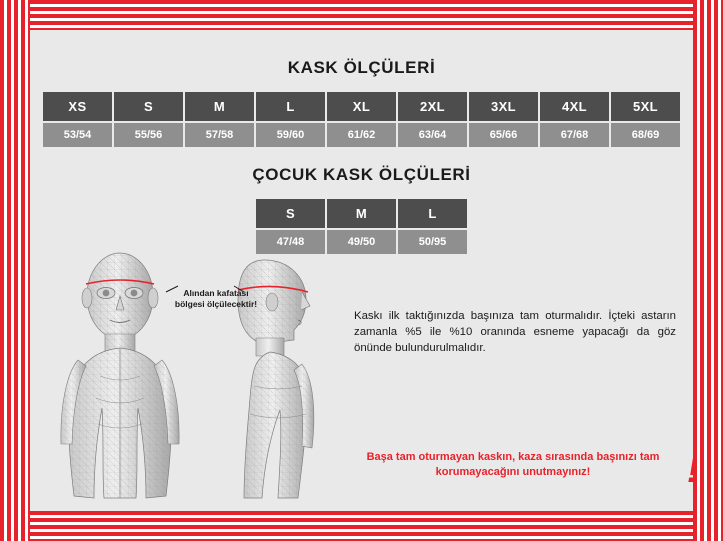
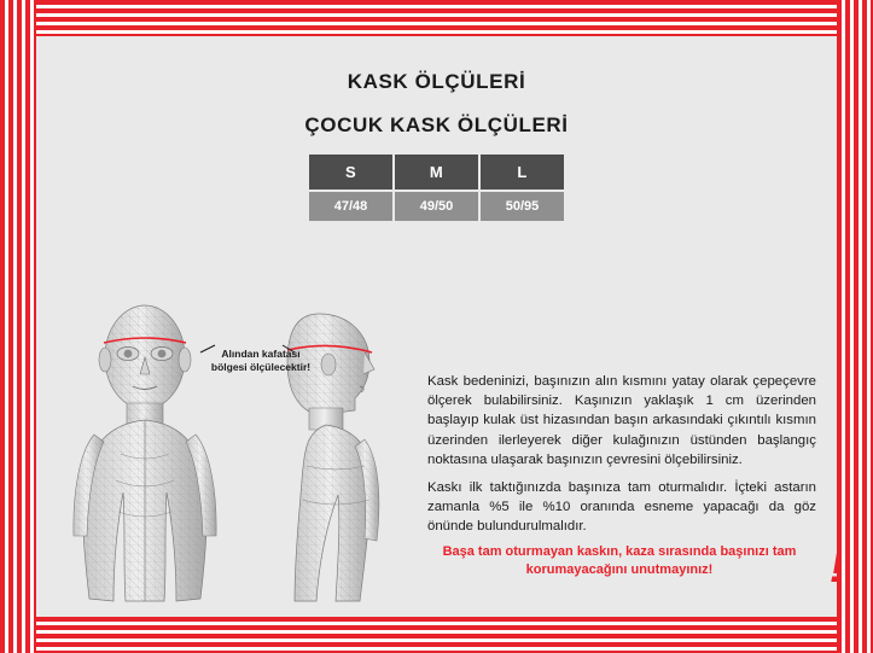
  KASK ÖLÇÜLERİ
- XS	S	M	L	XL	2XL	3XL	4XL	5XL
- 53/54	55/56	57/58	59/60	61/62	63/64	65/66	67/68	68/69
  ÇOCUK KASK ÖLÇÜLERİ
  S	M	L
  47/48	49/50	50/95
  Alından kafatası bölgesi ölçülecektir!
+ Kask bedeninizi, başınızın alın kısmını yatay olarak çepeçevre ölçerek bulabilirsiniz. Kaşınızın yaklaşık 1 cm üzerinden başlayıp kulak üst hizasından başın arkasındaki çıkıntılı kısmın üzerinden ilerleyerek diğer kulağınızın üstünden başlangıç noktasına ulaşarak başınızın çevresini ölçebilirsiniz.
  Kaskı ilk taktığınızda başınıza tam oturmalıdır. İçteki astarın zamanla %5 ile %10 oranında esneme yapacağı da göz önünde bulundurulmalıdır.
  Başa tam oturmayan kaskın, kaza sırasında başınızı tam korumayacağını unutmayınız!
  !
